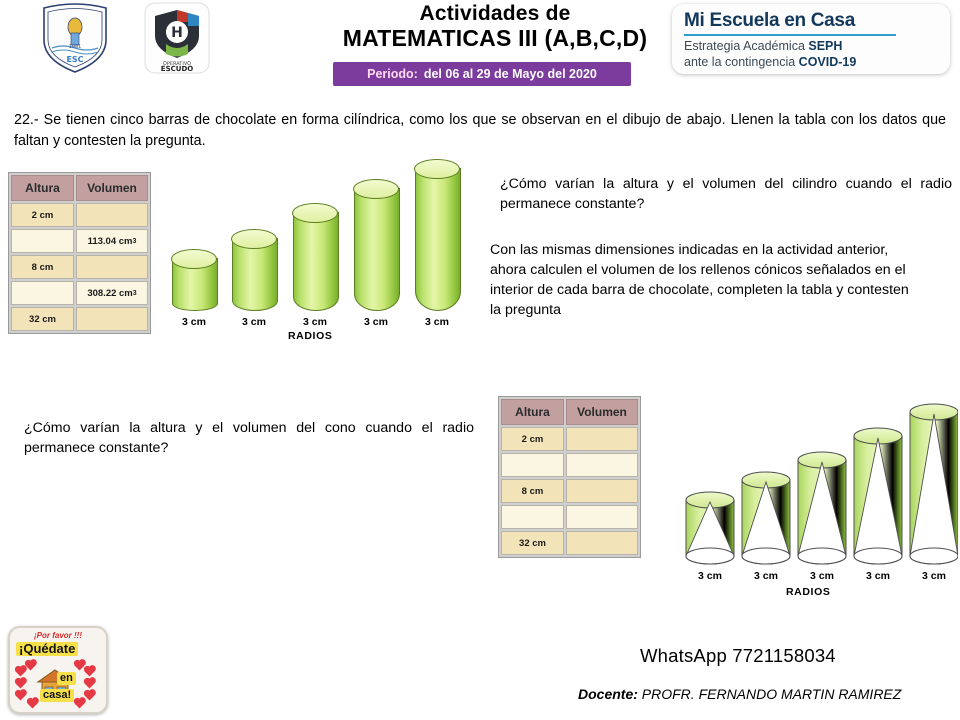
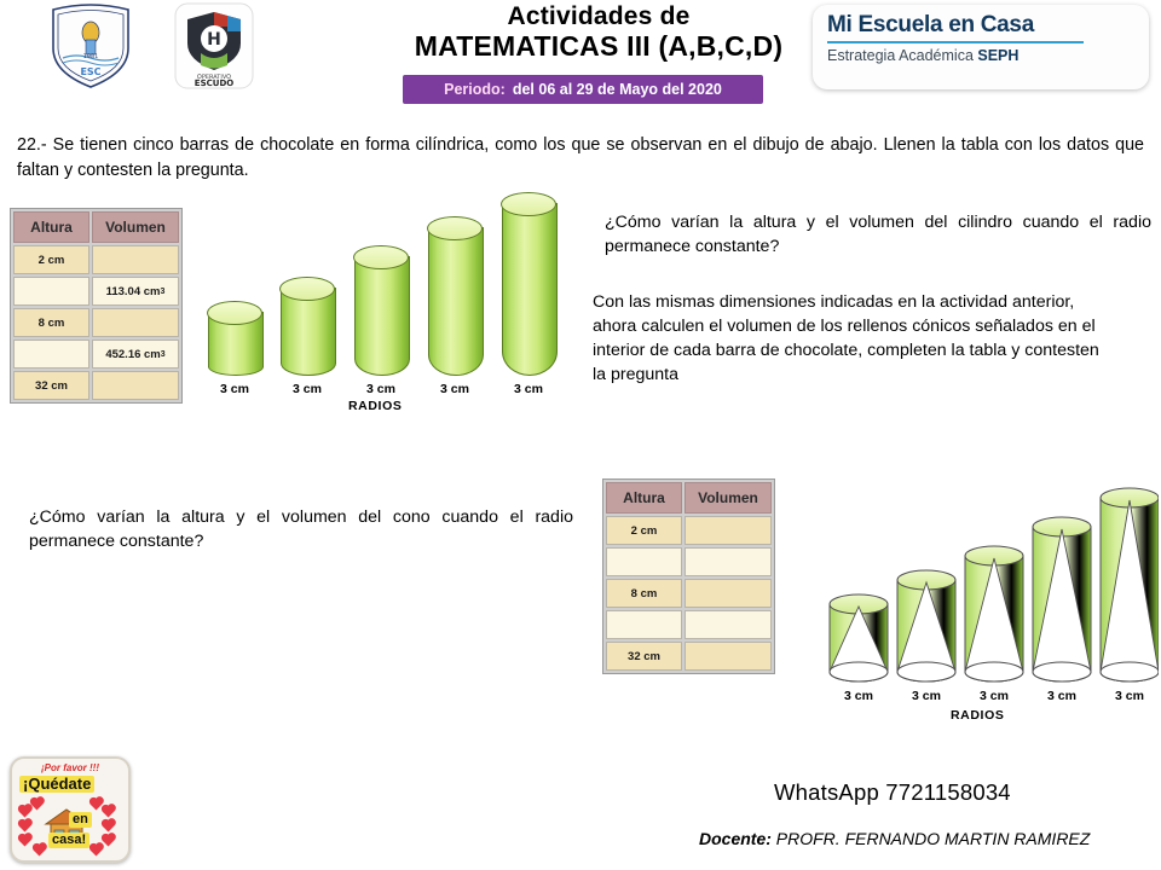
  ESC
  H
  ESCUDO
  Actividades de
  MATEMATICAS III (A,B,C,D)
  Periodo:
  del 06 al 29 de Mayo del 2020
  Mi Escuela en Casa
  Estrategia Académica SEPH
- ante la contingencia COVID-19
  22.- Se tienen cinco barras de chocolate en forma cilíndrica, como los que se observan en el dibujo de abajo. Llenen la tabla con los datos que faltan y contesten la pregunta.
  Altura
  Volumen
  2 cm
  113.04 cm
  8 cm
- 308.22 cm
+ 452.16 cm
  32 cm
  3 cm
  3 cm
  3 cm
  3 cm
  3 cm
  RADIOS
  ¿Cómo varían la altura y el volumen del cilindro cuando el radio permanece constante?
  Con las mismas dimensiones indicadas en la actividad anterior, ahora calculen el volumen de los rellenos cónicos señalados en el interior de cada barra de chocolate, completen la tabla y contesten la pregunta
  ¿Cómo varían la altura y el volumen del cono cuando el radio permanece constante?
  Altura
  Volumen
  2 cm
  8 cm
  32 cm
  3 cm
  3 cm
  3 cm
  3 cm
  3 cm
  RADIOS
  ¡Por favor !!!
  ¡Quédate
  en
  casa!
  WhatsApp 7721158034
  Docente: PROFR. FERNANDO MARTIN RAMIREZ
